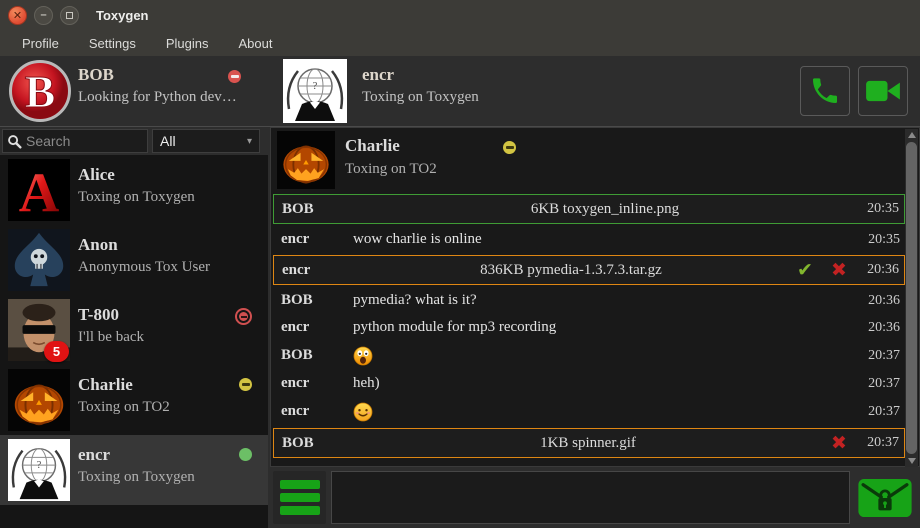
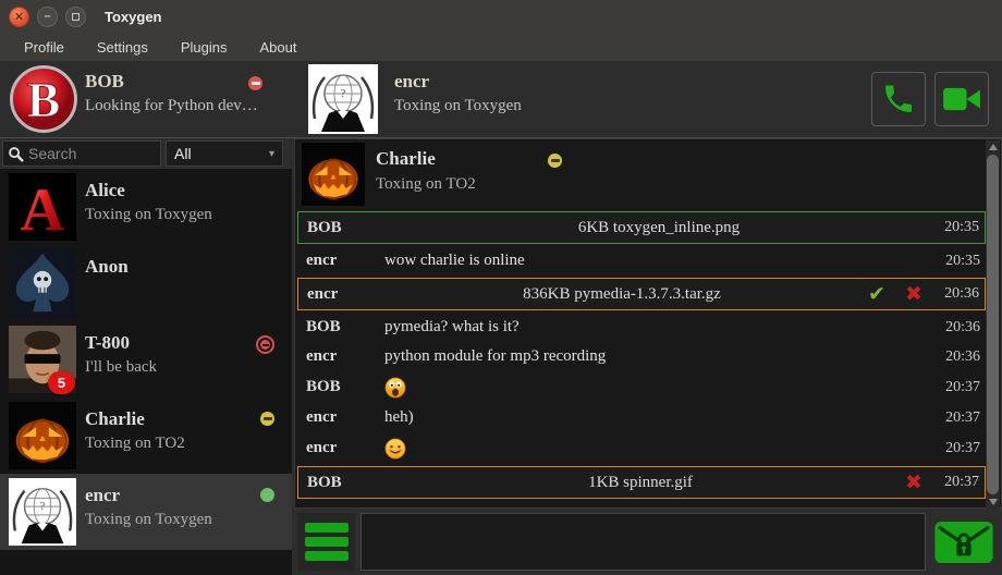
  ✕
  –
  Toxygen
  Profile
  Settings
  Plugins
  About
  B
  BOB
  Looking for Python dev…
  ?
  encr
  Toxing on Toxygen
  Search
  All
  ▾
  A
  Alice
  Toxing on Toxygen
  Anon
- Anonymous Tox User
  T-800
  I'll be back
  5
  Charlie
  Toxing on TO2
  ?
  encr
  Toxing on Toxygen
  Charlie
  Toxing on TO2
  BOB
  6KB toxygen_inline.png
  20:35
  encr
  wow charlie is online
  20:35
  encr
  836KB pymedia-1.3.7.3.tar.gz
  ✔
  ✖
  20:36
  BOB
  pymedia? what is it?
  20:36
  encr
  python module for mp3 recording
  20:36
  BOB
  20:37
  encr
  heh)
  20:37
  encr
  20:37
  BOB
  1KB spinner.gif
  ✖
  20:37
